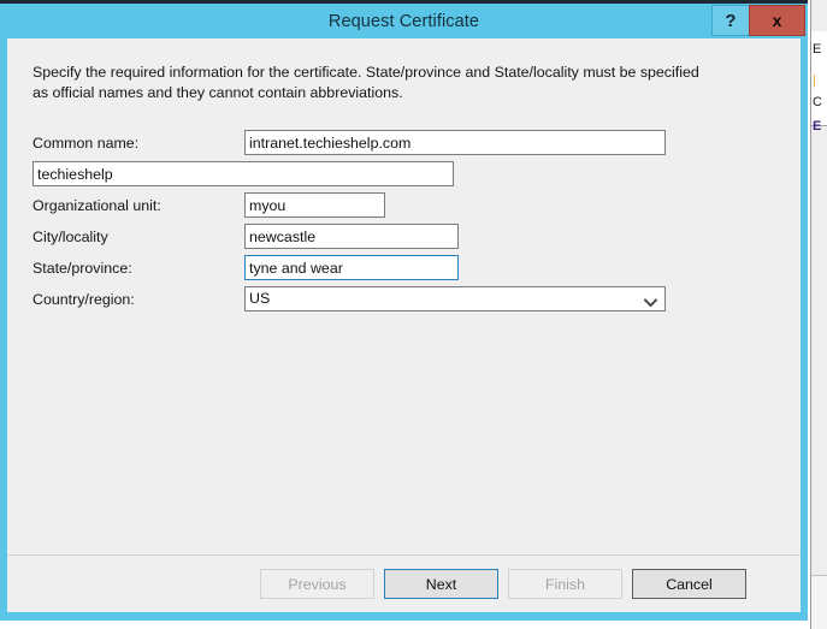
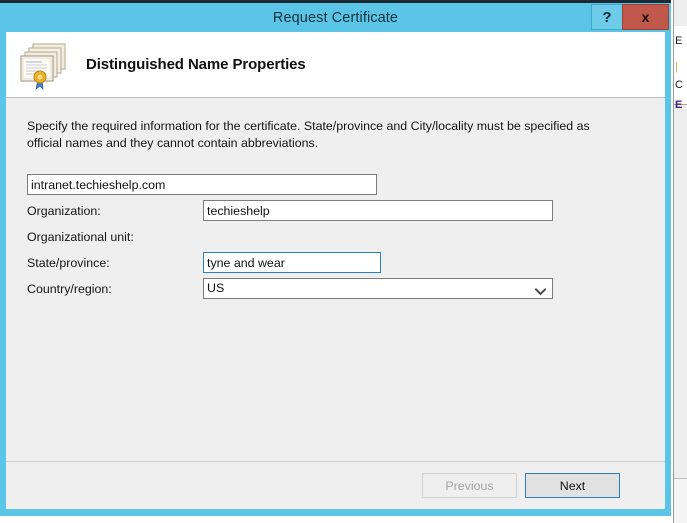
  E
  |
  C
  E
  Request Certificate
  ?
  x
+ Distinguished Name Properties
- Specify the required information for the certificate. State/province and State/locality must be specified as official names and they cannot contain abbreviations.
+ Specify the required information for the certificate. State/province and City/locality must be specified as official names and they cannot contain abbreviations.
- Common name:
  intranet.techieshelp.com
+ Organization:
  techieshelp
  Organizational unit:
- myou
- City/locality
- newcastle
  State/province:
  tyne and wear
  Country/region:
  US
  Previous
  Next
- Finish
- Cancel
